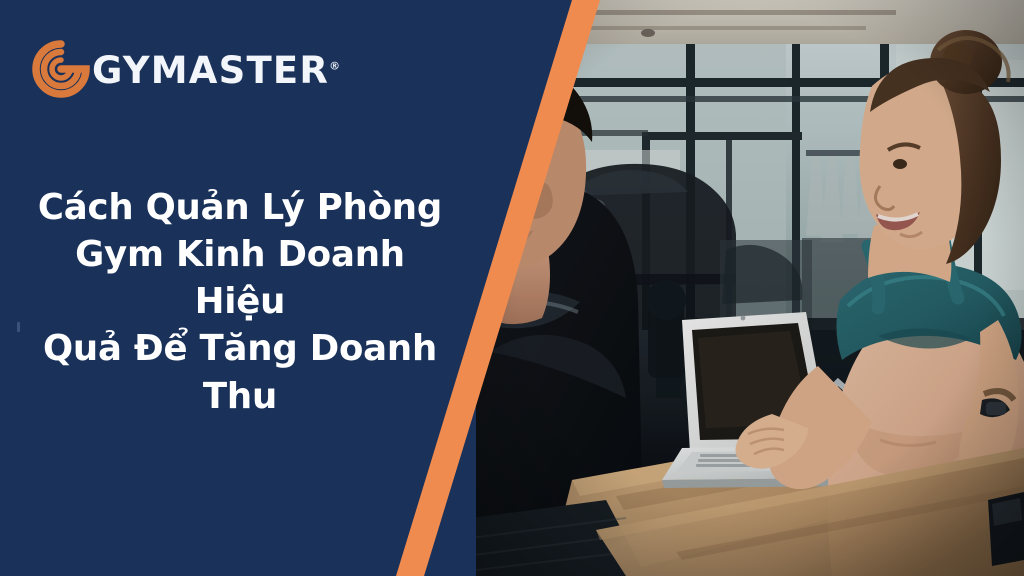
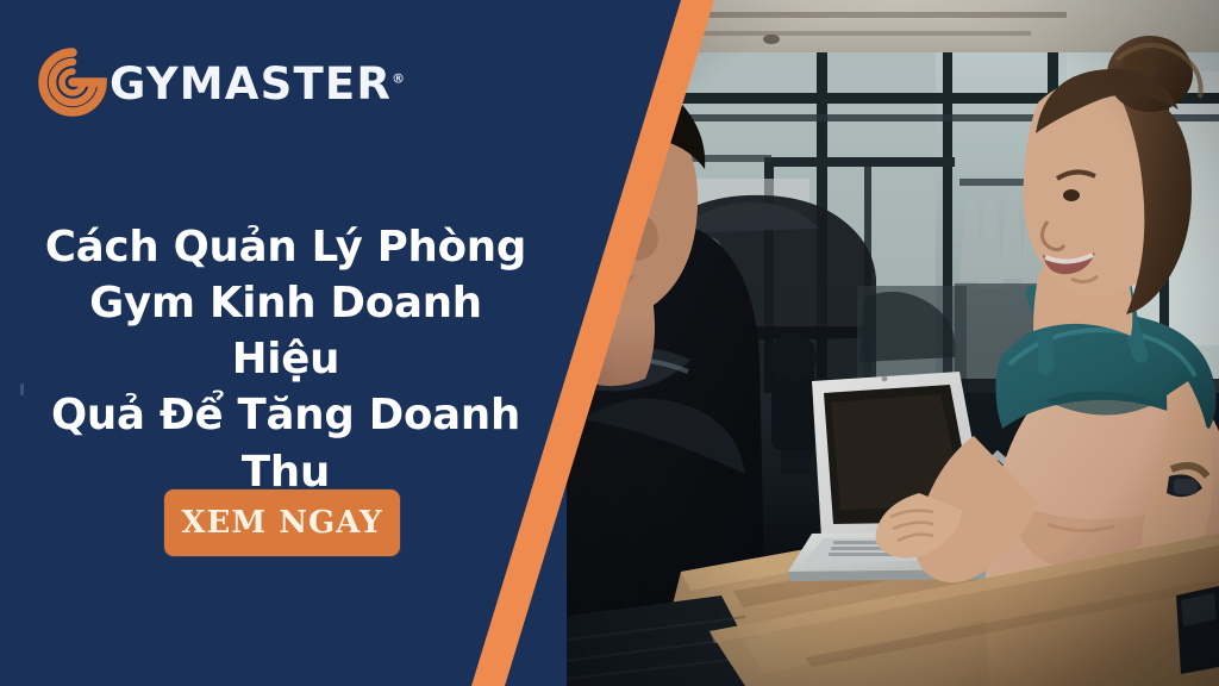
  GYMASTER®
  Cách Quản Lý Phòng
  Gym Kinh Doanh Hiệu
  Quả Để Tăng Doanh
  Thu
+ XEM NGAY
